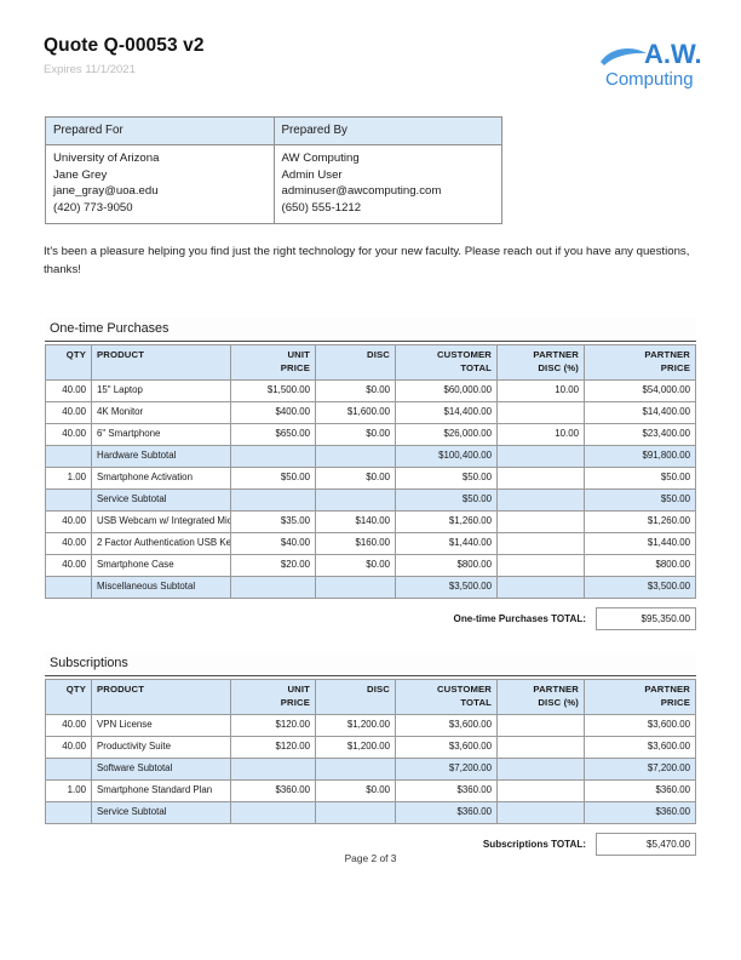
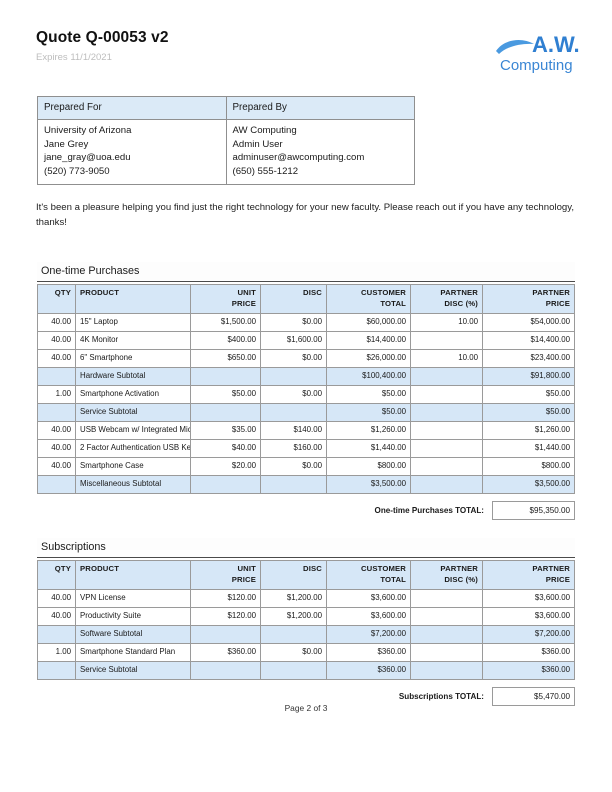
  Quote Q-00053 v2
  Expires 11/1/2021
  A.W.
  Computing
  Prepared For	Prepared By
- University of Arizona Jane Grey jane_gray@uoa.edu (420) 773-9050	AW Computing Admin User adminuser@awcomputing.com (650) 555-1212
+ University of Arizona Jane Grey jane_gray@uoa.edu (520) 773-9050	AW Computing Admin User adminuser@awcomputing.com (650) 555-1212
- It's been a pleasure helping you find just the right technology for your new faculty. Please reach out if you have any questions, thanks!
+ It's been a pleasure helping you find just the right technology for your new faculty. Please reach out if you have any technology, thanks!
  One-time Purchases
  QTY	PRODUCT	UNITPRICE	DISC	CUSTOMERTOTAL	PARTNERDISC (%)	PARTNERPRICE
  40.00	15" Laptop	$1,500.00	$0.00	$60,000.00	10.00	$54,000.00
  40.00	4K Monitor	$400.00	$1,600.00	$14,400.00		$14,400.00
  40.00	6" Smartphone	$650.00	$0.00	$26,000.00	10.00	$23,400.00
  	Hardware Subtotal			$100,400.00		$91,800.00
  1.00	Smartphone Activation	$50.00	$0.00	$50.00		$50.00
  	Service Subtotal			$50.00		$50.00
  40.00	USB Webcam w/ Integrated Mic	$35.00	$140.00	$1,260.00		$1,260.00
  40.00	2 Factor Authentication USB Ke	$40.00	$160.00	$1,440.00		$1,440.00
  40.00	Smartphone Case	$20.00	$0.00	$800.00		$800.00
  	Miscellaneous Subtotal			$3,500.00		$3,500.00
  One-time Purchases TOTAL:
  $95,350.00
  Subscriptions
  QTY	PRODUCT	UNITPRICE	DISC	CUSTOMERTOTAL	PARTNERDISC (%)	PARTNERPRICE
  40.00	VPN License	$120.00	$1,200.00	$3,600.00		$3,600.00
  40.00	Productivity Suite	$120.00	$1,200.00	$3,600.00		$3,600.00
  	Software Subtotal			$7,200.00		$7,200.00
  1.00	Smartphone Standard Plan	$360.00	$0.00	$360.00		$360.00
  	Service Subtotal			$360.00		$360.00
  Subscriptions TOTAL:
  $5,470.00
  Page 2 of 3
